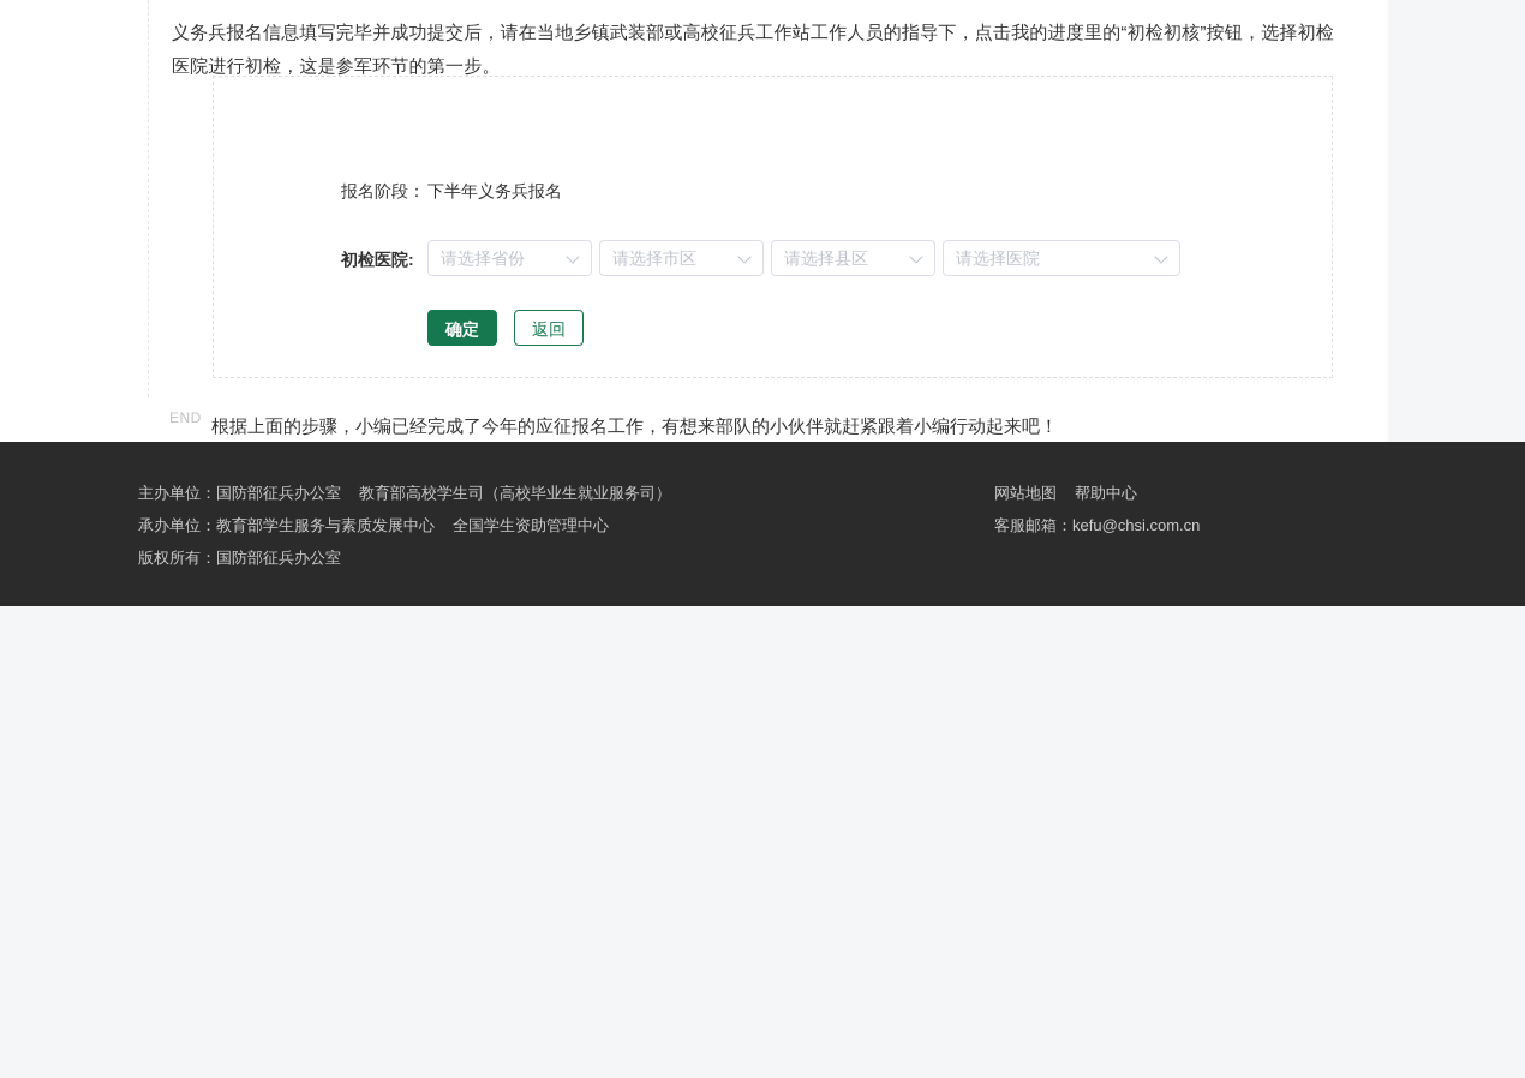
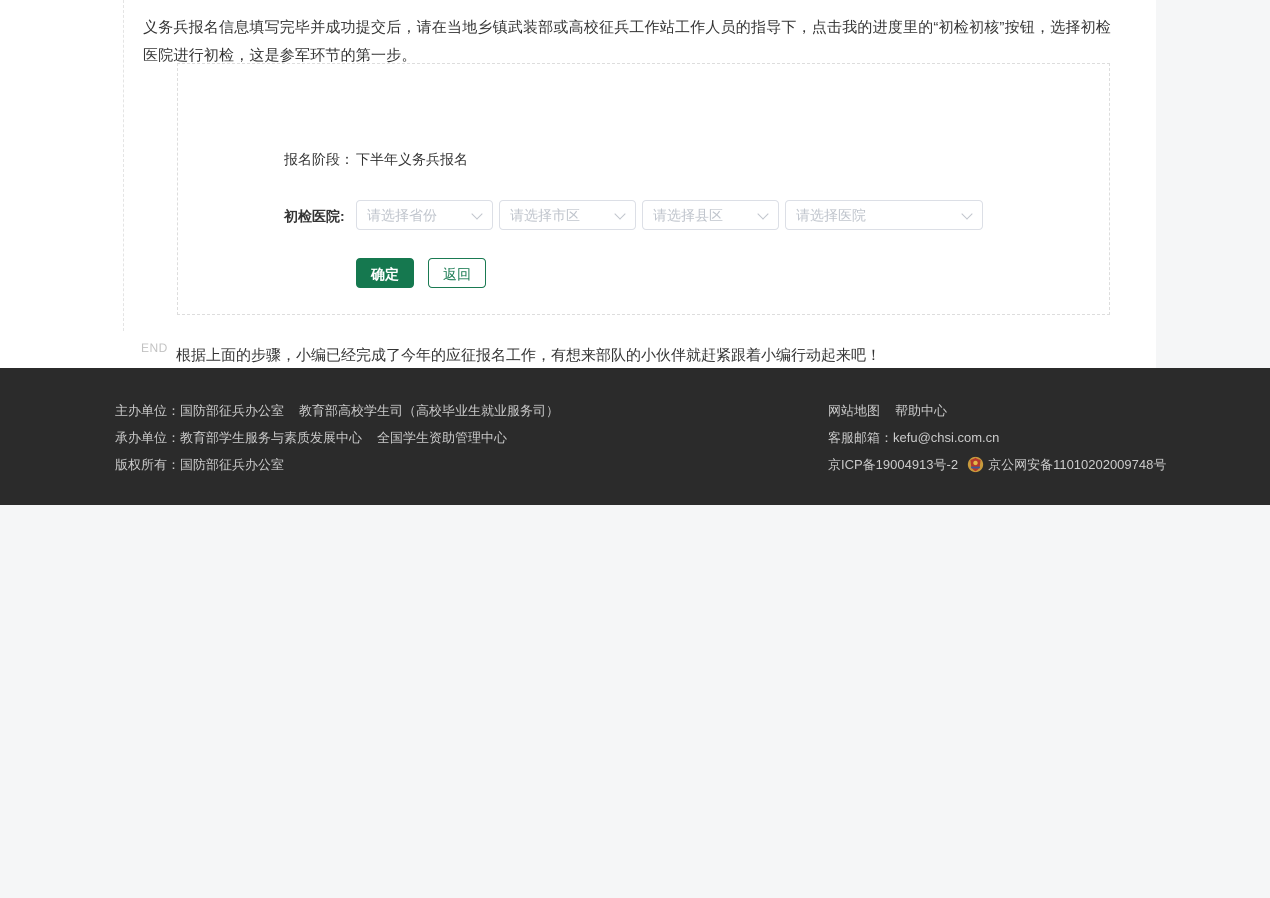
  义务兵报名信息填写完毕并成功提交后，请在当地乡镇武装部或高校征兵工作站工作人员的指导下，点击我的进度里的“初检初核”按钮，选择初检医院进行初检，这是参军环节的第一步。
  报名阶段：
  下半年义务兵报名
  初检医院:
  请选择省份
  请选择市区
  请选择县区
  请选择医院
  确定
  返回
  END
  根据上面的步骤，小编已经完成了今年的应征报名工作，有想来部队的小伙伴就赶紧跟着小编行动起来吧！
  主办单位：国防部征兵办公室 教育部高校学生司（高校毕业生就业服务司）
  承办单位：教育部学生服务与素质发展中心 全国学生资助管理中心
  版权所有：国防部征兵办公室
  网站地图 帮助中心
  客服邮箱：kefu@chsi.com.cn
+ 京ICP备19004913号-2 京公网安备11010202009748号
